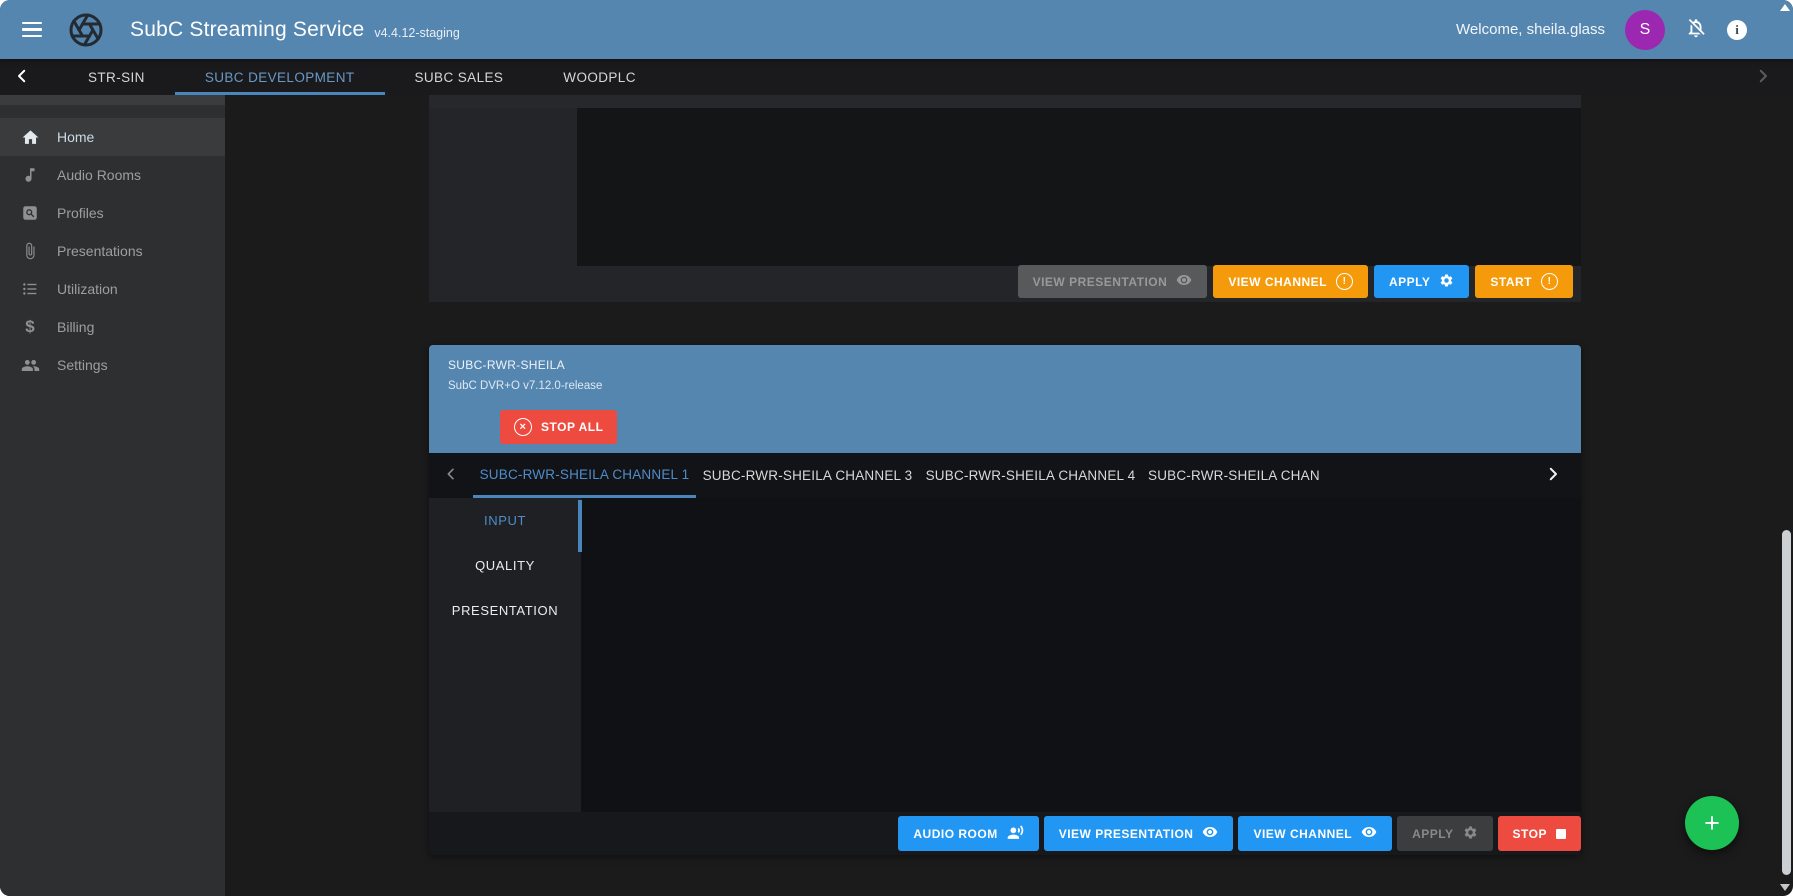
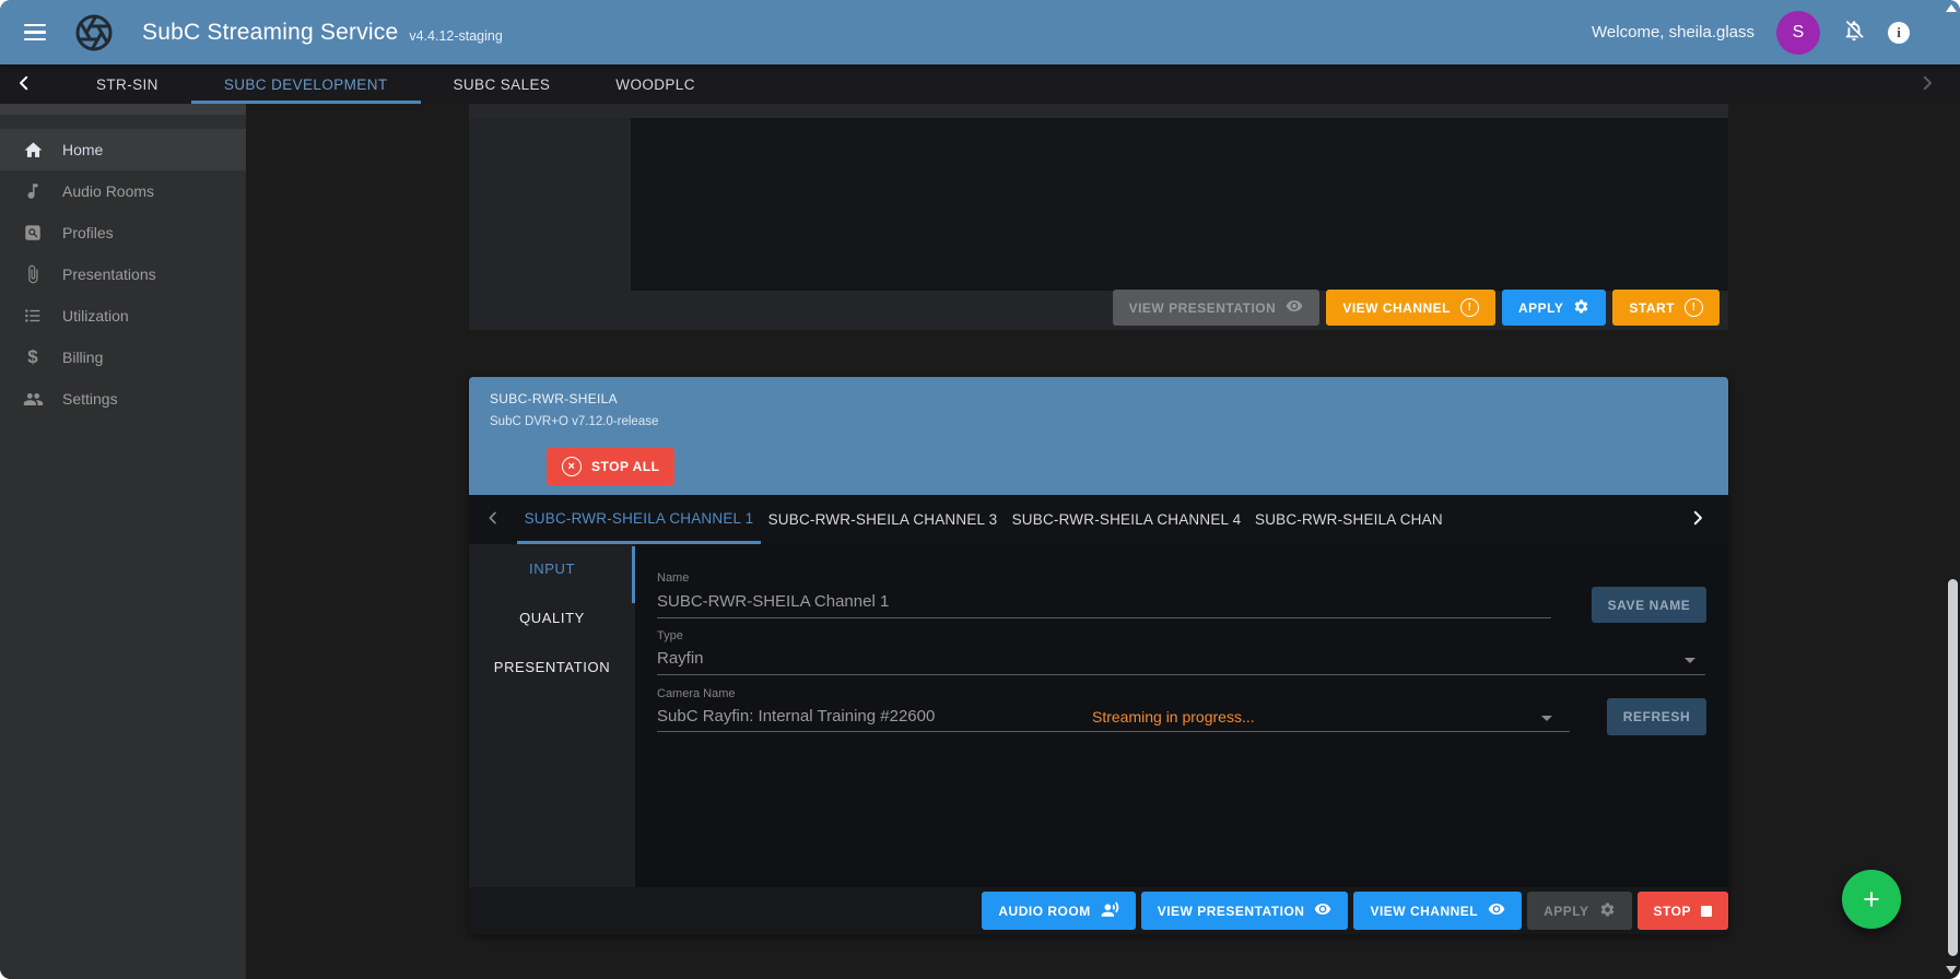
  SubC Streaming Service
  v4.4.12-staging
  Welcome, sheila.glass
  S
  i
  STR-SIN
  SUBC DEVELOPMENT
  SUBC SALES
  WOODPLC
  Home
  Audio Rooms
  Profiles
  Presentations
  Utilization
  $
  Billing
  Settings
  VIEW PRESENTATION
  VIEW CHANNEL
  !
  APPLY
  START
  !
  SUBC-RWR-SHEILA
  SubC DVR+O v7.12.0-release
  ×
  STOP ALL
  SUBC-RWR-SHEILA CHANNEL 1
  SUBC-RWR-SHEILA CHANNEL 3
  SUBC-RWR-SHEILA CHANNEL 4
  SUBC-RWR-SHEILA CHAN
  INPUT
  QUALITY
  PRESENTATION
+ Name
+ SUBC-RWR-SHEILA Channel 1
+ SAVE NAME
+ Type
+ Rayfin
+ Camera Name
+ SubC Rayfin: Internal Training #22600
+ Streaming in progress...
+ REFRESH
  AUDIO ROOM
  VIEW PRESENTATION
  VIEW CHANNEL
  APPLY
  STOP
  +
